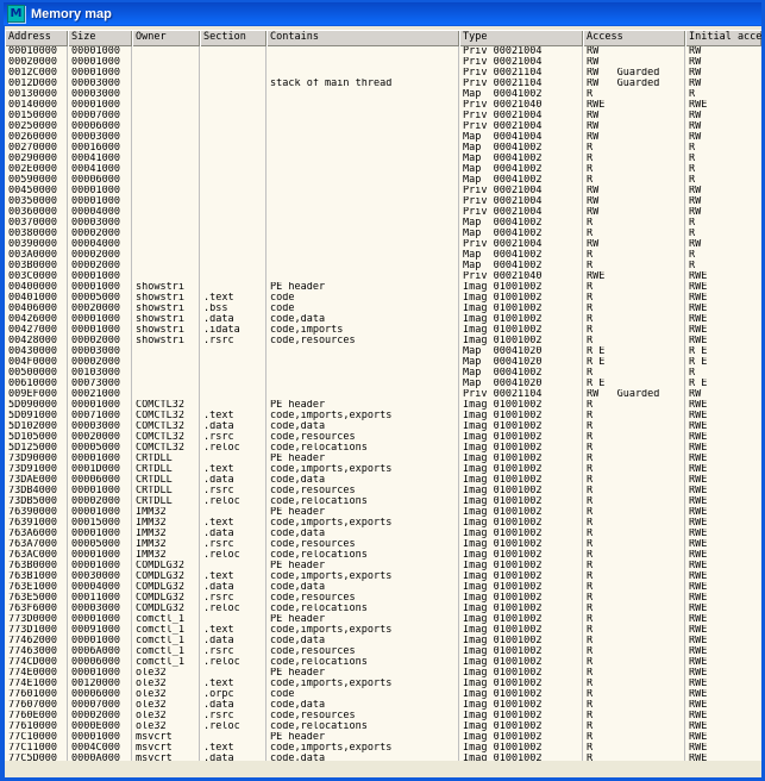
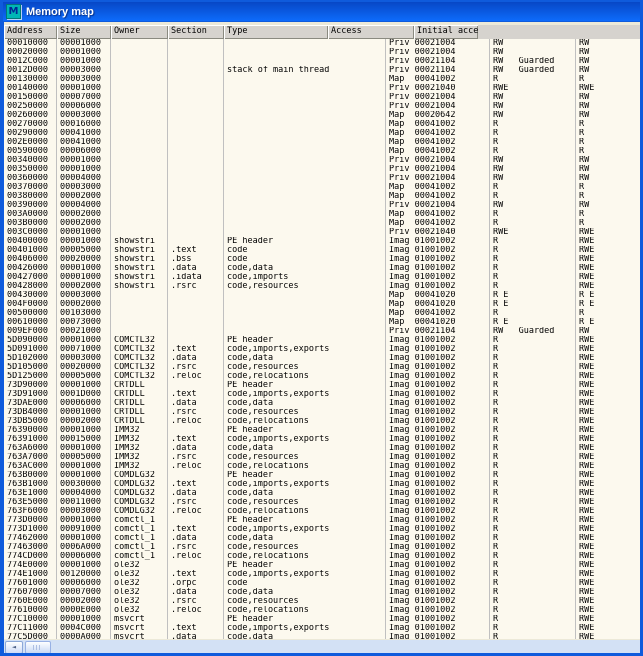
  M
  Memory map
  Address
  Size
  Owner
  Section
- Contains
  Type
  Access
  Initial acce
  00010000
  00001000
  Priv 00021004
  RW
  RW
  00020000
  00001000
  Priv 00021004
  RW
  RW
  0012C000
  00001000
  Priv 00021104
  RW Guarded
  RW
  0012D000
  00003000
  stack of main thread
  Priv 00021104
  RW Guarded
  RW
  00130000
  00003000
  Map 00041002
  R
  R
  00140000
  00001000
  Priv 00021040
  RWE
  RWE
  00150000
  00007000
  Priv 00021004
  RW
  RW
  00250000
  00006000
  Priv 00021004
  RW
  RW
  00260000
  00003000
- Map 00041004
+ Map 00020642
  RW
  RW
  00270000
  00016000
  Map 00041002
  R
  R
  00290000
  00041000
  Map 00041002
  R
  R
  002E0000
  00041000
  Map 00041002
  R
  R
  00590000
  00006000
  Map 00041002
  R
  R
- 00450000
+ 00340000
  00001000
  Priv 00021004
  RW
  RW
  00350000
  00001000
  Priv 00021004
  RW
  RW
  00360000
  00004000
  Priv 00021004
  RW
  RW
  00370000
  00003000
  Map 00041002
  R
  R
  00380000
  00002000
  Map 00041002
  R
  R
  00390000
  00004000
  Priv 00021004
  RW
  RW
  003A0000
  00002000
  Map 00041002
  R
  R
  003B0000
  00002000
  Map 00041002
  R
  R
  003C0000
  00001000
  Priv 00021040
  RWE
  RWE
  00400000
  00001000
  showstri
  PE header
  Imag 01001002
  R
  RWE
  00401000
  00005000
  showstri
  .text
  code
  Imag 01001002
  R
  RWE
  00406000
  00020000
  showstri
  .bss
  code
  Imag 01001002
  R
  RWE
  00426000
  00001000
  showstri
  .data
  code,data
  Imag 01001002
  R
  RWE
  00427000
  00001000
  showstri
  .idata
  code,imports
  Imag 01001002
  R
  RWE
  00428000
  00002000
  showstri
  .rsrc
  code,resources
  Imag 01001002
  R
  RWE
  00430000
  00003000
  Map 00041020
  R E
  R E
  004F0000
  00002000
  Map 00041020
  R E
  R E
  00500000
  00103000
  Map 00041002
  R
  R
  00610000
  00073000
  Map 00041020
  R E
  R E
  009EF000
  00021000
  Priv 00021104
  RW Guarded
  RW
  5D090000
  00001000
  COMCTL32
  PE header
  Imag 01001002
  R
  RWE
  5D091000
  00071000
  COMCTL32
  .text
  code,imports,exports
  Imag 01001002
  R
  RWE
  5D102000
  00003000
  COMCTL32
  .data
  code,data
  Imag 01001002
  R
  RWE
  5D105000
  00020000
  COMCTL32
  .rsrc
  code,resources
  Imag 01001002
  R
  RWE
  5D125000
  00005000
  COMCTL32
  .reloc
  code,relocations
  Imag 01001002
  R
  RWE
  73D90000
  00001000
  CRTDLL
  PE header
  Imag 01001002
  R
  RWE
  73D91000
  0001D000
  CRTDLL
  .text
  code,imports,exports
  Imag 01001002
  R
  RWE
  73DAE000
  00006000
  CRTDLL
  .data
  code,data
  Imag 01001002
  R
  RWE
  73DB4000
  00001000
  CRTDLL
  .rsrc
  code,resources
  Imag 01001002
  R
  RWE
  73DB5000
  00002000
  CRTDLL
  .reloc
  code,relocations
  Imag 01001002
  R
  RWE
  76390000
  00001000
  IMM32
  PE header
  Imag 01001002
  R
  RWE
  76391000
  00015000
  IMM32
  .text
  code,imports,exports
  Imag 01001002
  R
  RWE
  763A6000
  00001000
  IMM32
  .data
  code,data
  Imag 01001002
  R
  RWE
  763A7000
  00005000
  IMM32
  .rsrc
  code,resources
  Imag 01001002
  R
  RWE
  763AC000
  00001000
  IMM32
  .reloc
  code,relocations
  Imag 01001002
  R
  RWE
  763B0000
  00001000
  COMDLG32
  PE header
  Imag 01001002
  R
  RWE
  763B1000
  00030000
  COMDLG32
  .text
  code,imports,exports
  Imag 01001002
  R
  RWE
  763E1000
  00004000
  COMDLG32
  .data
  code,data
  Imag 01001002
  R
  RWE
  763E5000
  00011000
  COMDLG32
  .rsrc
  code,resources
  Imag 01001002
  R
  RWE
  763F6000
  00003000
  COMDLG32
  .reloc
  code,relocations
  Imag 01001002
  R
  RWE
  773D0000
  00001000
  comctl_1
  PE header
  Imag 01001002
  R
  RWE
  773D1000
  00091000
  comctl_1
  .text
  code,imports,exports
  Imag 01001002
  R
  RWE
  77462000
  00001000
  comctl_1
  .data
  code,data
  Imag 01001002
  R
  RWE
  77463000
  0006A000
  comctl_1
  .rsrc
  code,resources
  Imag 01001002
  R
  RWE
  774CD000
  00006000
  comctl_1
  .reloc
  code,relocations
  Imag 01001002
  R
  RWE
  774E0000
  00001000
  ole32
  PE header
  Imag 01001002
  R
  RWE
  774E1000
  00120000
  ole32
  .text
  code,imports,exports
  Imag 01001002
  R
  RWE
  77601000
  00006000
  ole32
  .orpc
  code
  Imag 01001002
  R
  RWE
  77607000
  00007000
  ole32
  .data
  code,data
  Imag 01001002
  R
  RWE
  7760E000
  00002000
  ole32
  .rsrc
  code,resources
  Imag 01001002
  R
  RWE
  77610000
  0000E000
  ole32
  .reloc
  code,relocations
  Imag 01001002
  R
  RWE
  77C10000
  00001000
  msvcrt
  PE header
  Imag 01001002
  R
  RWE
  77C11000
  0004C000
  msvcrt
  .text
  code,imports,exports
  Imag 01001002
  R
  RWE
  77C5D000
  0000A000
  msvcrt
  .data
  code,data
  Imag 01001002
  R
  RWE
+ ◄
